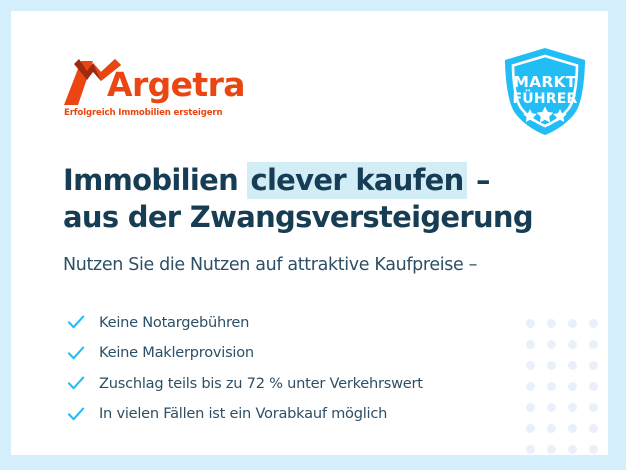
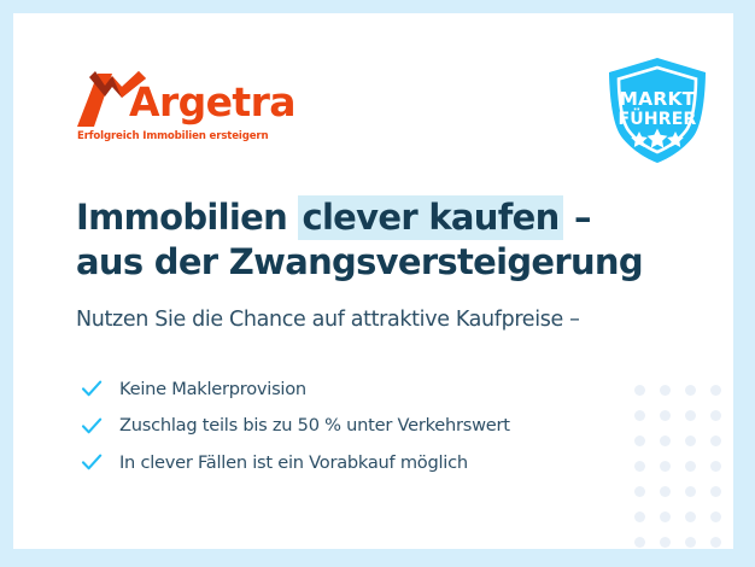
  Argetra
  Erfolgreich Immobilien ersteigern
  MARKT
  FÜHRER
  Immobilien clever kaufen –
  aus der Zwangsversteigerung
- Nutzen Sie die Nutzen auf attraktive Kaufpreise –
+ Nutzen Sie die Chance auf attraktive Kaufpreise –
- Keine Notargebühren
  Keine Maklerprovision
- Zuschlag teils bis zu 72 % unter Verkehrswert
+ Zuschlag teils bis zu 50 % unter Verkehrswert
- In vielen Fällen ist ein Vorabkauf möglich
+ In clever Fällen ist ein Vorabkauf möglich
